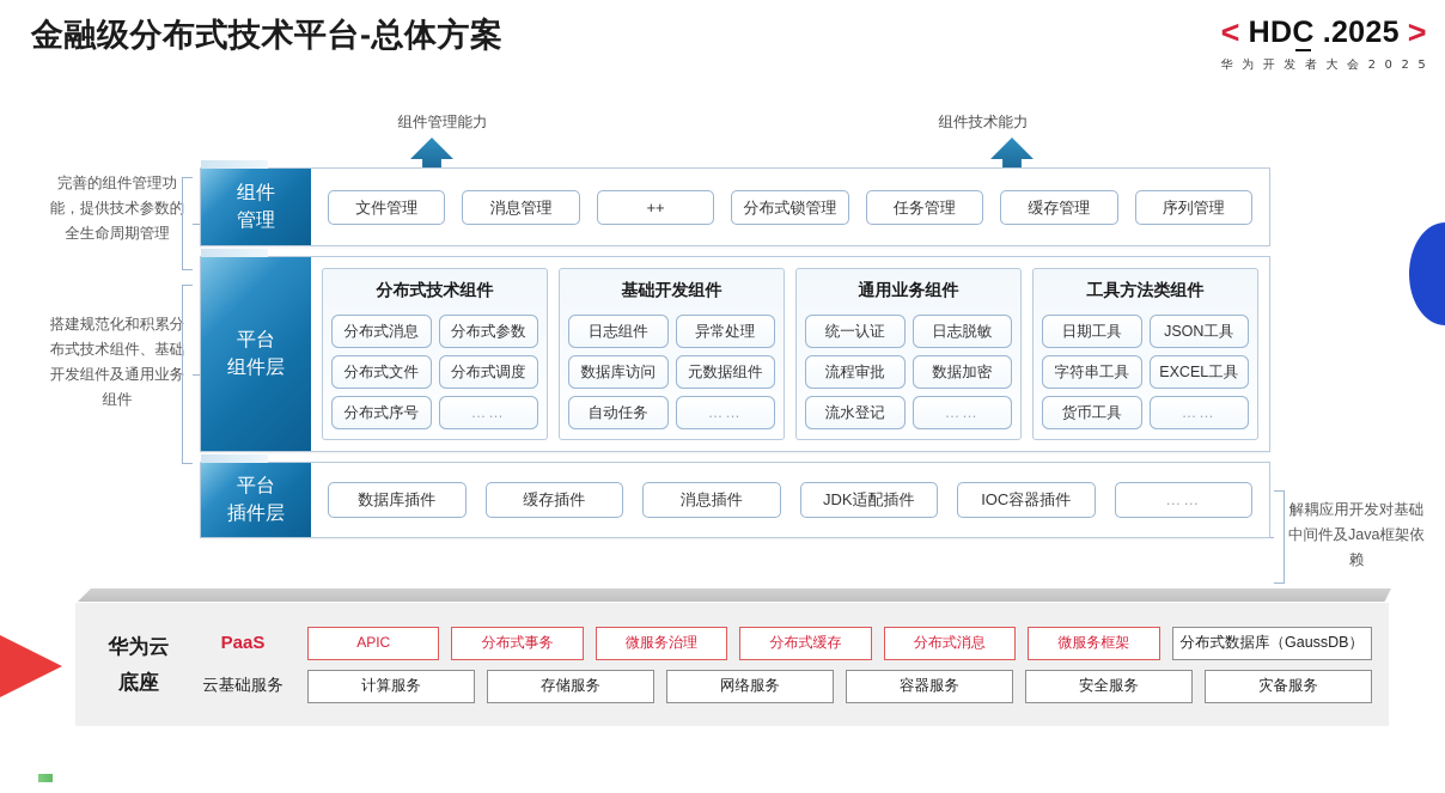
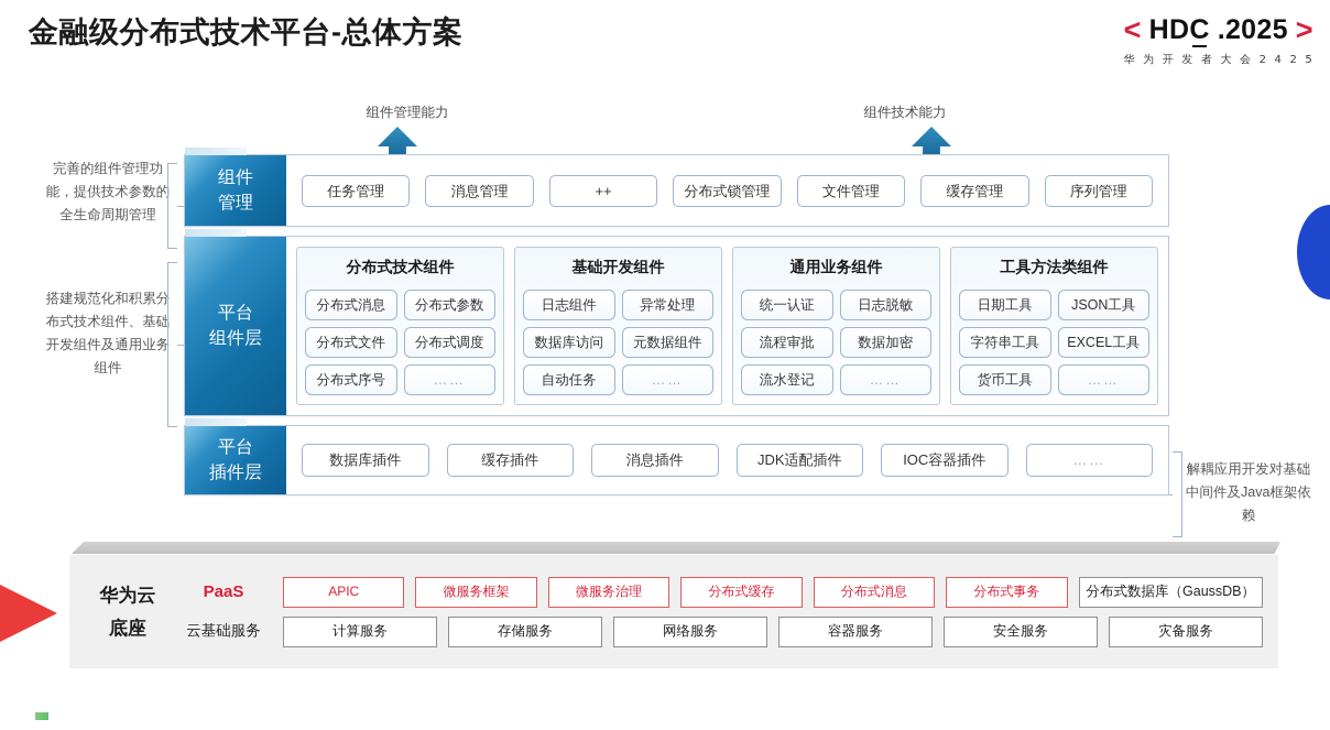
  金融级分布式技术平台-总体方案
  <
  HDC
  .2025
  >
- 华 为 开 发 者 大 会 2 0 2 5
+ 华 为 开 发 者 大 会 2 4 2 5
  组件管理能力
  组件技术能力
  完善的组件管理功能，提供技术参数的全生命周期管理
  搭建规范化和积累分布式技术组件、基础开发组件及通用业务组件
  解耦应用开发对基础中间件及Java框架依赖
  组件
  管理
- 文件管理
+ 任务管理
  消息管理
  ++
  分布式锁管理
- 任务管理
+ 文件管理
  缓存管理
  序列管理
  平台
  组件层
  分布式技术组件
  分布式消息
  分布式参数
  分布式文件
  分布式调度
  分布式序号
  ……
  基础开发组件
  日志组件
  异常处理
  数据库访问
  元数据组件
  自动任务
  ……
  通用业务组件
  统一认证
  日志脱敏
  流程审批
  数据加密
  流水登记
  ……
  工具方法类组件
  日期工具
  JSON工具
  字符串工具
  EXCEL工具
  货币工具
  ……
  平台
  插件层
  数据库插件
  缓存插件
  消息插件
  JDK适配插件
  IOC容器插件
  ……
  华为云
  底座
  PaaS
  APIC
- 分布式事务
+ 微服务框架
  微服务治理
  分布式缓存
  分布式消息
- 微服务框架
+ 分布式事务
  分布式数据库（GaussDB）
  云基础服务
  计算服务
  存储服务
  网络服务
  容器服务
  安全服务
  灾备服务
